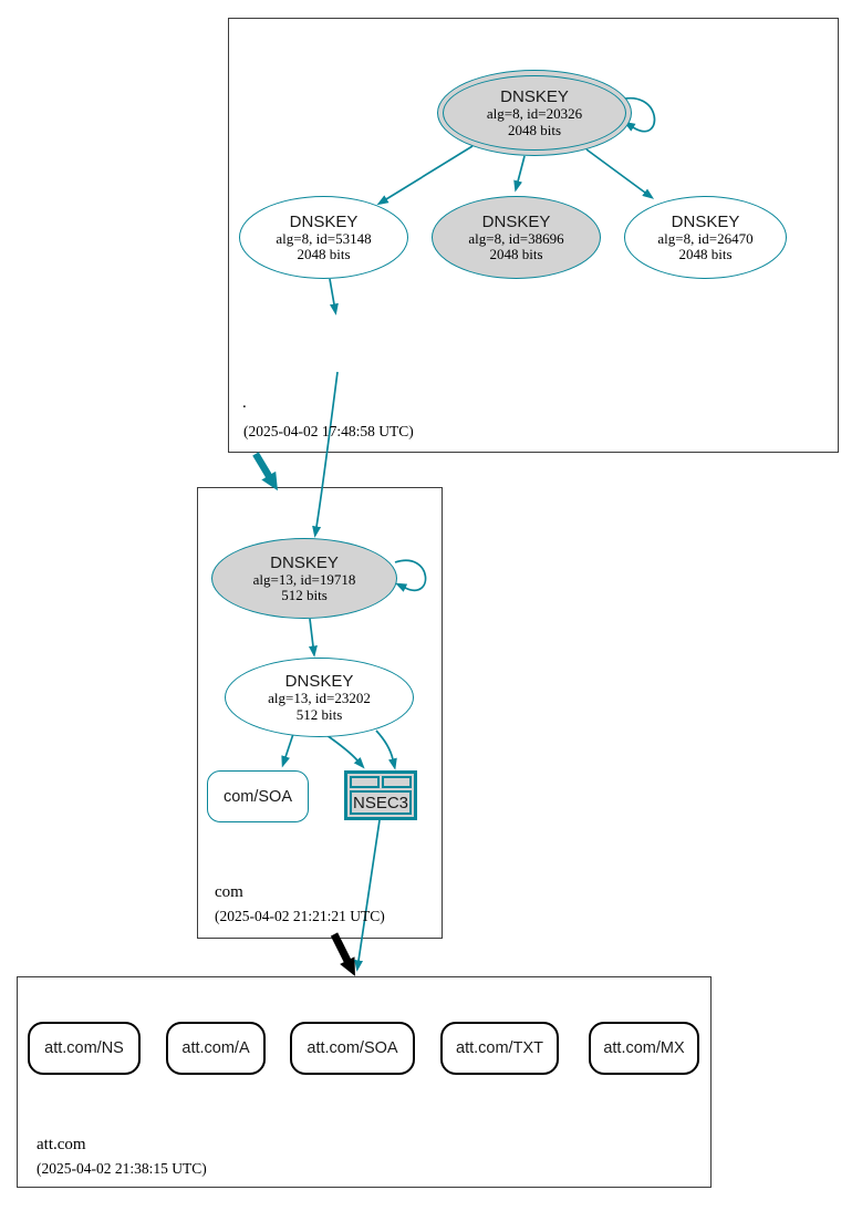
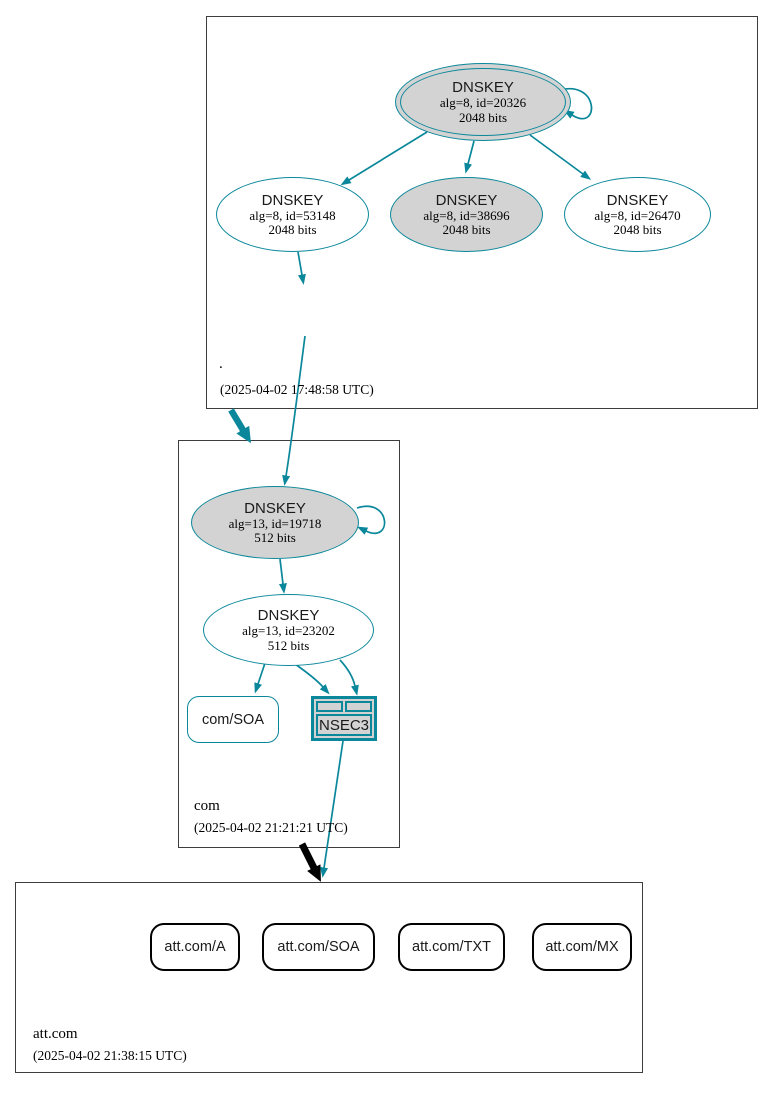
  .
  (2025-04-02 17:48:58 UTC)
  com
  (2025-04-02 21:21:21 UTC)
  att.com
  (2025-04-02 21:38:15 UTC)
  DNSKEY
  alg=8, id=20326
  2048 bits
  DNSKEY
  alg=8, id=53148
  2048 bits
  DNSKEY
  alg=8, id=38696
  2048 bits
  DNSKEY
  alg=8, id=26470
  2048 bits
  DNSKEY
  alg=13, id=19718
  512 bits
  DNSKEY
  alg=13, id=23202
  512 bits
  com/SOA
  NSEC3
- att.com/NS
  att.com/A
  att.com/SOA
  att.com/TXT
  att.com/MX
